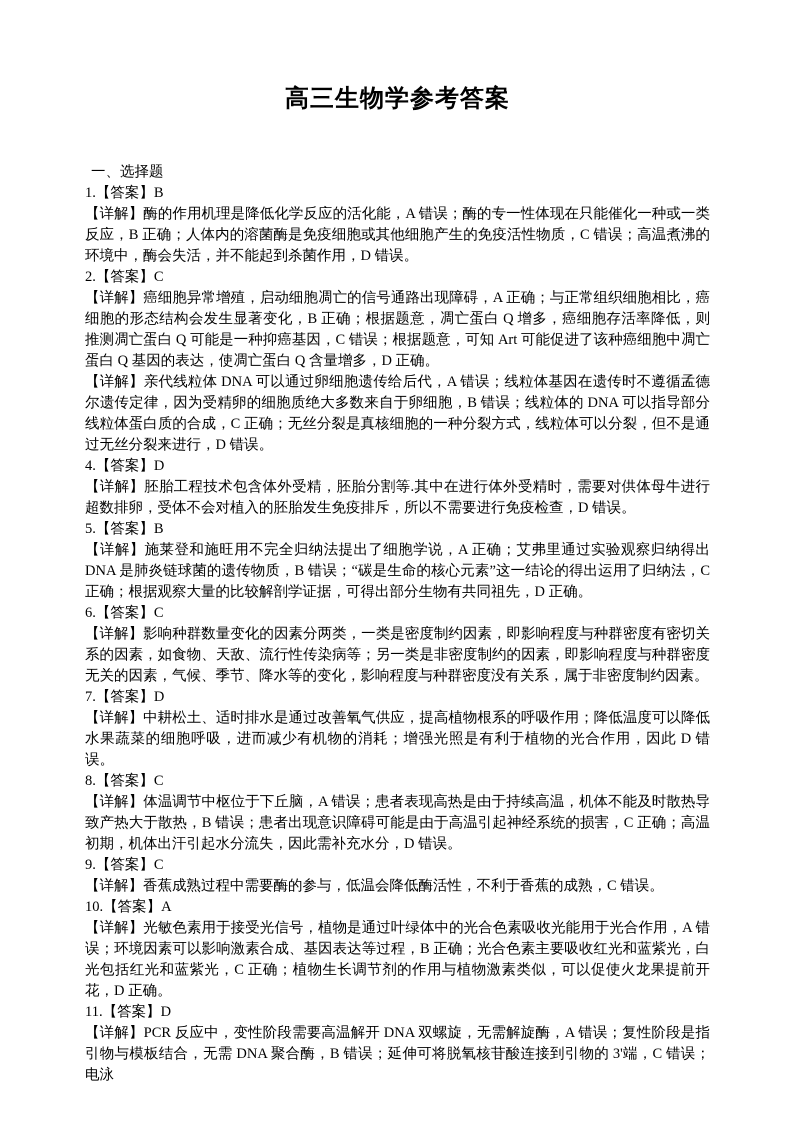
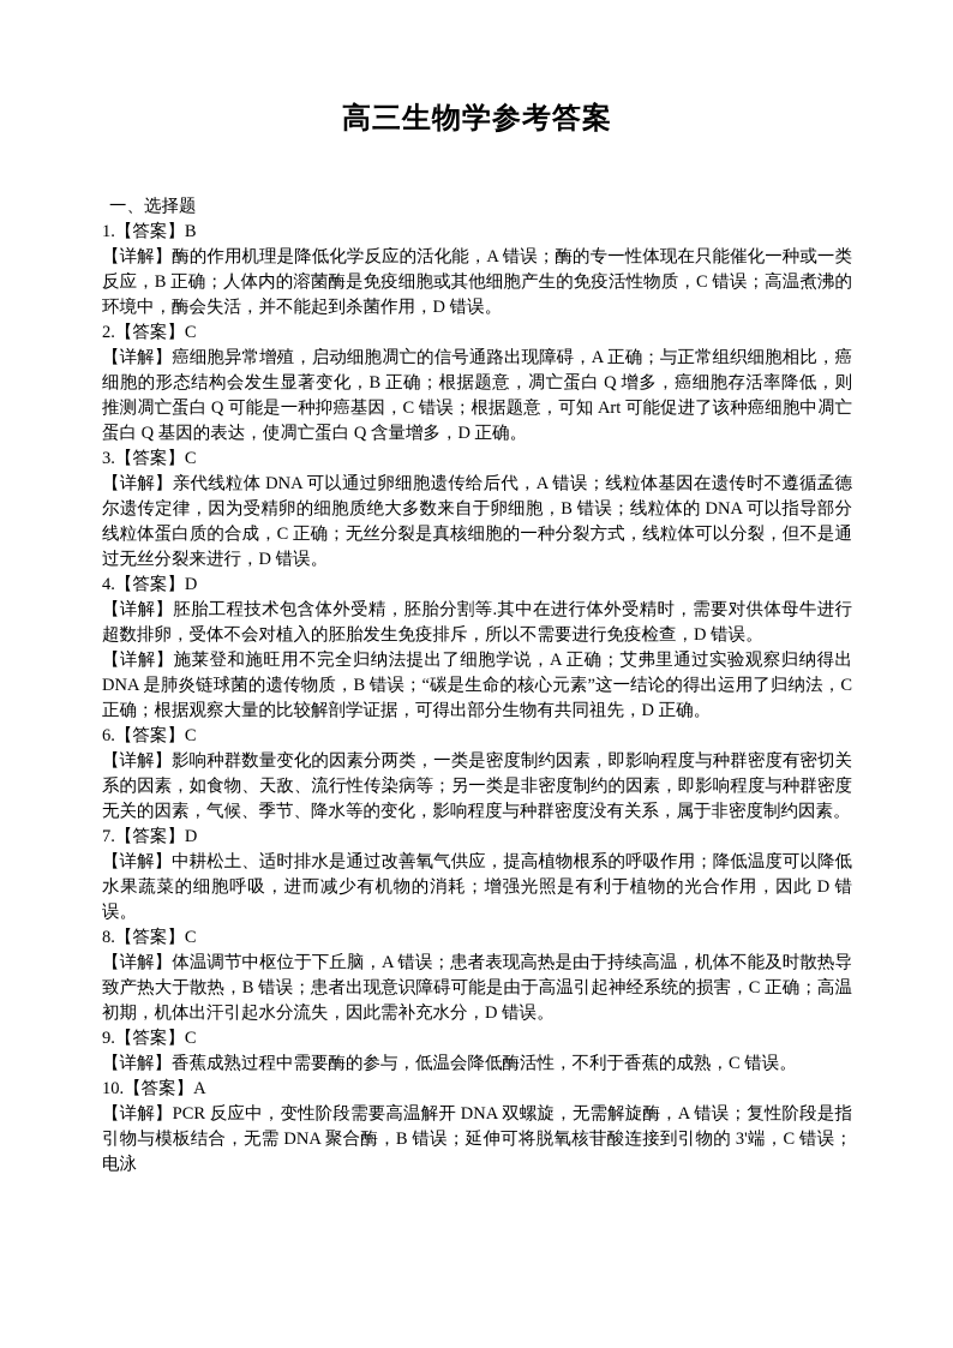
  高三生物学参考答案
  一、选择题
  1.【答案】B
  【详解】酶的作用机理是降低化学反应的活化能，A 错误；酶的专一性体现在只能催化一种或一类反应，B 正确；人体内的溶菌酶是免疫细胞或其他细胞产生的免疫活性物质，C 错误；高温煮沸的环境中，酶会失活，并不能起到杀菌作用，D 错误。
  2.【答案】C
  【详解】癌细胞异常增殖，启动细胞凋亡的信号通路出现障碍，A 正确；与正常组织细胞相比，癌细胞的形态结构会发生显著变化，B 正确；根据题意，凋亡蛋白 Q 增多，癌细胞存活率降低，则推测凋亡蛋白 Q 可能是一种抑癌基因，C 错误；根据题意，可知 Art 可能促进了该种癌细胞中凋亡蛋白 Q 基因的表达，使凋亡蛋白 Q 含量增多，D 正确。
+ 3.【答案】C
  【详解】亲代线粒体 DNA 可以通过卵细胞遗传给后代，A 错误；线粒体基因在遗传时不遵循孟德尔遗传定律，因为受精卵的细胞质绝大多数来自于卵细胞，B 错误；线粒体的 DNA 可以指导部分线粒体蛋白质的合成，C 正确；无丝分裂是真核细胞的一种分裂方式，线粒体可以分裂，但不是通过无丝分裂来进行，D 错误。
  4.【答案】D
  【详解】胚胎工程技术包含体外受精，胚胎分割等.其中在进行体外受精时，需要对供体母牛进行超数排卵，受体不会对植入的胚胎发生免疫排斥，所以不需要进行免疫检查，D 错误。
- 5.【答案】B
  【详解】施莱登和施旺用不完全归纳法提出了细胞学说，A 正确；艾弗里通过实验观察归纳得出 DNA 是肺炎链球菌的遗传物质，B 错误；“碳是生命的核心元素”这一结论的得出运用了归纳法，C 正确；根据观察大量的比较解剖学证据，可得出部分生物有共同祖先，D 正确。
  6.【答案】C
  【详解】影响种群数量变化的因素分两类，一类是密度制约因素，即影响程度与种群密度有密切关系的因素，如食物、天敌、流行性传染病等；另一类是非密度制约的因素，即影响程度与种群密度无关的因素，气候、季节、降水等的变化，影响程度与种群密度没有关系，属于非密度制约因素。
  7.【答案】D
  【详解】中耕松土、适时排水是通过改善氧气供应，提高植物根系的呼吸作用；降低温度可以降低水果蔬菜的细胞呼吸，进而减少有机物的消耗；增强光照是有利于植物的光合作用，因此 D 错误。
  8.【答案】C
  【详解】体温调节中枢位于下丘脑，A 错误；患者表现高热是由于持续高温，机体不能及时散热导致产热大于散热，B 错误；患者出现意识障碍可能是由于高温引起神经系统的损害，C 正确；高温初期，机体出汗引起水分流失，因此需补充水分，D 错误。
  9.【答案】C
  【详解】香蕉成熟过程中需要酶的参与，低温会降低酶活性，不利于香蕉的成熟，C 错误。
  10.【答案】A
- 【详解】光敏色素用于接受光信号，植物是通过叶绿体中的光合色素吸收光能用于光合作用，A 错误；环境因素可以影响激素合成、基因表达等过程，B 正确；光合色素主要吸收红光和蓝紫光，白光包括红光和蓝紫光，C 正确；植物生长调节剂的作用与植物激素类似，可以促使火龙果提前开花，D 正确。
- 11.【答案】D
  【详解】PCR 反应中，变性阶段需要高温解开 DNA 双螺旋，无需解旋酶，A 错误；复性阶段是指引物与模板结合，无需 DNA 聚合酶，B 错误；延伸可将脱氧核苷酸连接到引物的 3'端，C 错误；电泳
